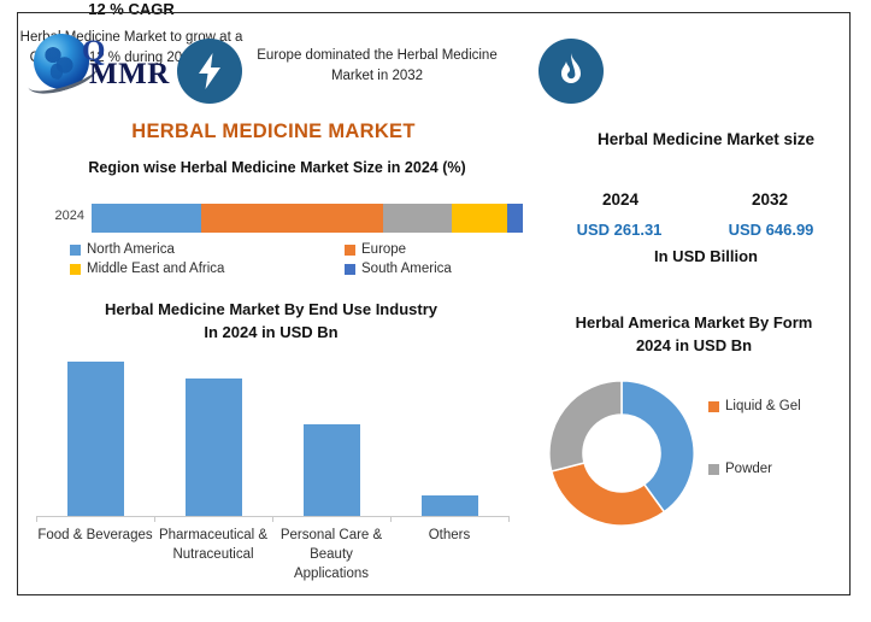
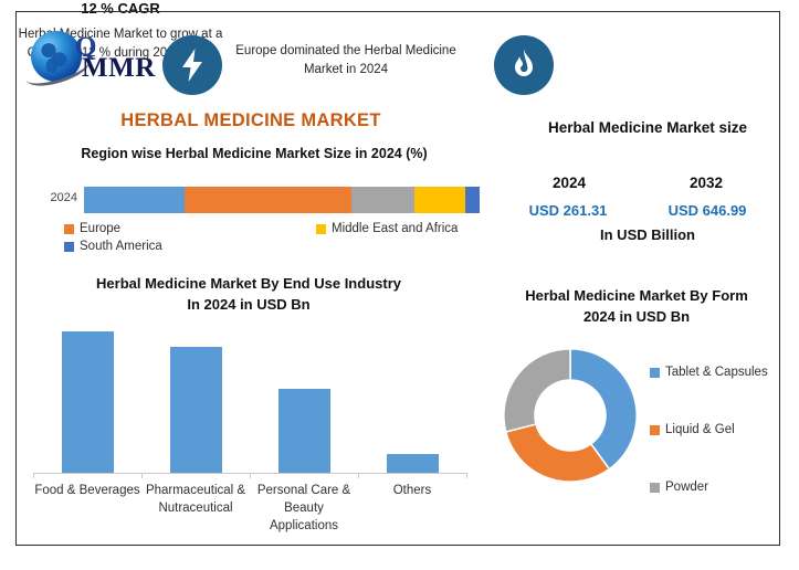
  Q
  MMR
- Europe dominated the Herbal Medicine Market in 2032
+ Europe dominated the Herbal Medicine Market in 2024
  12 % CAGR
  HERBAL MEDICINE MARKET
  Region wise Herbal Medicine Market Size in 2024 (%)
  2024
- North America
  Europe
  Middle East and Africa
  South America
  Herbal Medicine Market size
  2024
  2032
  USD 261.31
  USD 646.99
  In USD Billion
  Herbal Medicine Market By End Use Industry
  In 2024 in USD Bn
  Food & Beverages
  Pharmaceutical & Nutraceutical
  Personal Care & Beauty Applications
  Others
- Herbal America Market By Form
+ Herbal Medicine Market By Form
  2024 in USD Bn
+ Tablet & Capsules
  Liquid & Gel
  Powder
